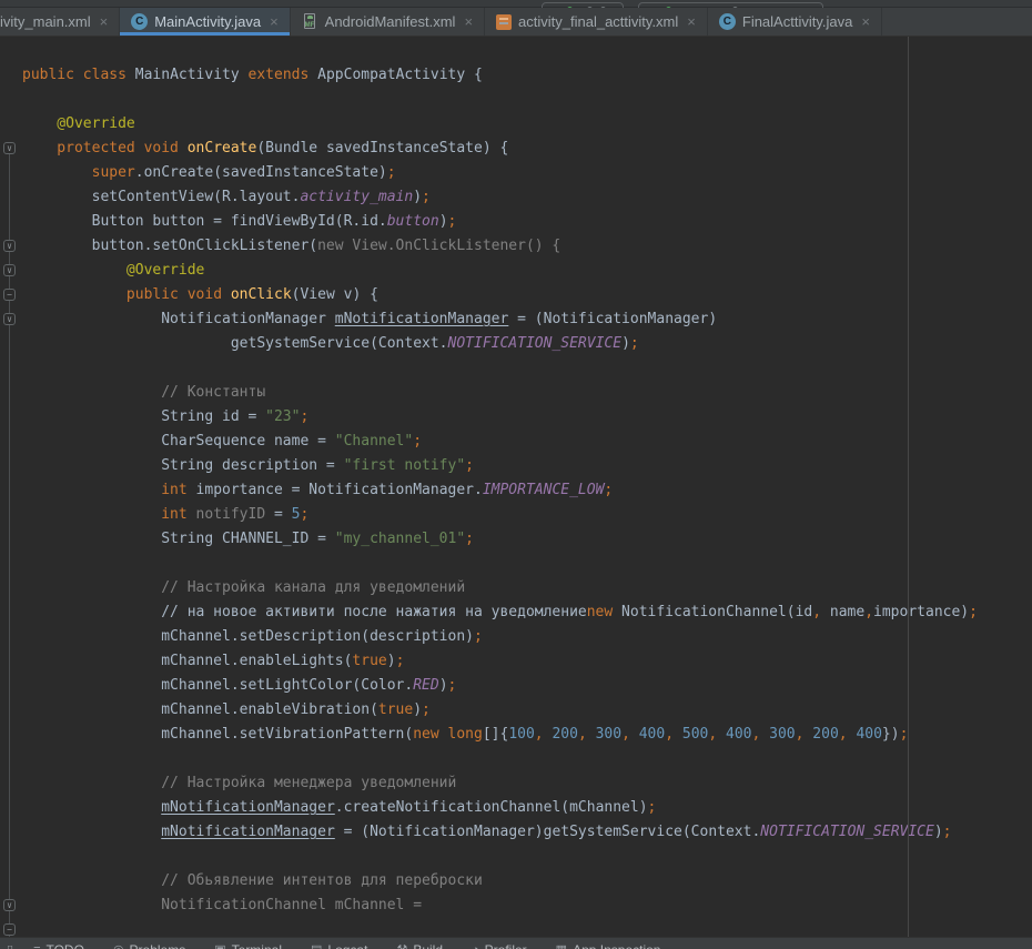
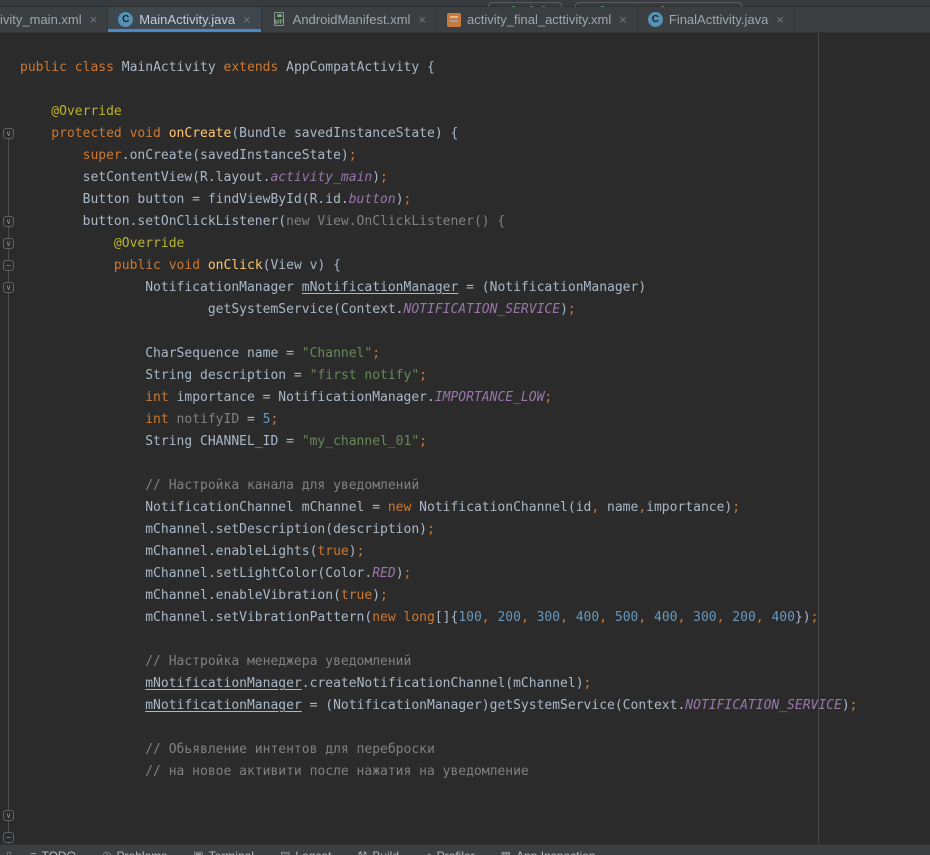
  ivity_main.xml
  ×
  C
  MainActivity.java
  ×
  AndroidManifest.xml
  ×
  activity_final_acttivity.xml
  ×
  C
  FinalActtivity.java
  ×
  ∨
  ∨
  ∨
  −
  ∨
  ∨
  −
  public class MainActivity extends AppCompatActivity {
  @Override
  protected void onCreate(Bundle savedInstanceState) {
  super.onCreate(savedInstanceState);
  setContentView(R.layout.activity_main);
  Button button = findViewById(R.id.button);
  button.setOnClickListener(new View.OnClickListener() {
  @Override
  public void onClick(View v) {
  NotificationManager mNotificationManager = (NotificationManager)
  getSystemService(Context.NOTIFICATION_SERVICE);
- // Константы
- String id = "23";
  CharSequence name = "Channel";
  String description = "first notify";
  int importance = NotificationManager.IMPORTANCE_LOW;
  int notifyID = 5;
  String CHANNEL_ID = "my_channel_01";
  // Настройка канала для уведомлений
- // на новое активити после нажатия на уведомлениеnew NotificationChannel(id, name,importance);
+ NotificationChannel mChannel = new NotificationChannel(id, name,importance);
  mChannel.setDescription(description);
  mChannel.enableLights(true);
  mChannel.setLightColor(Color.RED);
  mChannel.enableVibration(true);
  mChannel.setVibrationPattern(new long[]{100, 200, 300, 400, 500, 400, 300, 200, 400});
  // Настройка менеджера уведомлений
  mNotificationManager.createNotificationChannel(mChannel);
  mNotificationManager = (NotificationManager)getSystemService(Context.NOTIFICATION_SERVICE);
  // Обьявление интентов для переброски
- NotificationChannel mChannel =
+ // на новое активити после нажатия на уведомление
